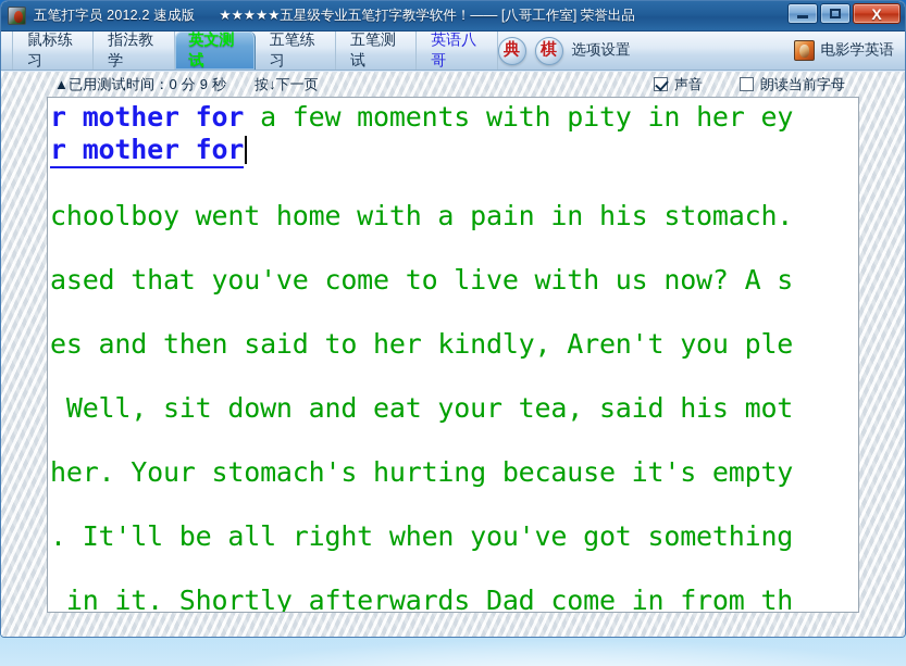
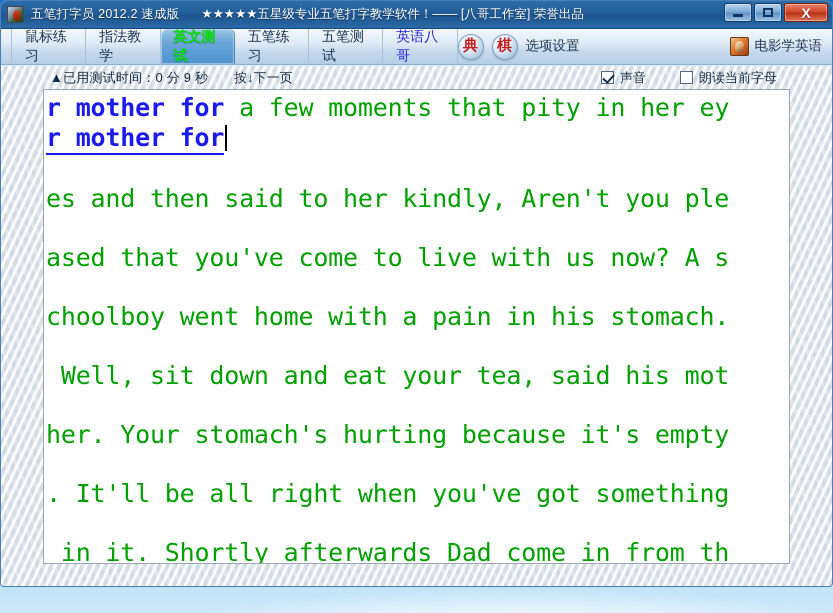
  五笔打字员 2012.2 速成版
  ★★★★★五星级专业五笔打字教学软件！—— [八哥工作室] 荣誉出品
  X
  鼠标练习
  指法教学
  英文测试
  五笔练习
  五笔测试
  英语八哥
  典
  棋
  选项设置
  电影学英语
  ▲已用测试时间：0 分 9 秒
  按↓下一页
  声音
  朗读当前字母
- r mother for a few moments with pity in her ey
+ r mother for a few moments that pity in her ey
  r mother for
- choolboy went home with a pain in his stomach.
+ es and then said to her kindly, Aren't you ple
  ased that you've come to live with us now? A s
- es and then said to her kindly, Aren't you ple
+ choolboy went home with a pain in his stomach.
  Well, sit down and eat your tea, said his mot
  her. Your stomach's hurting because it's empty
  . It'll be all right when you've got something
